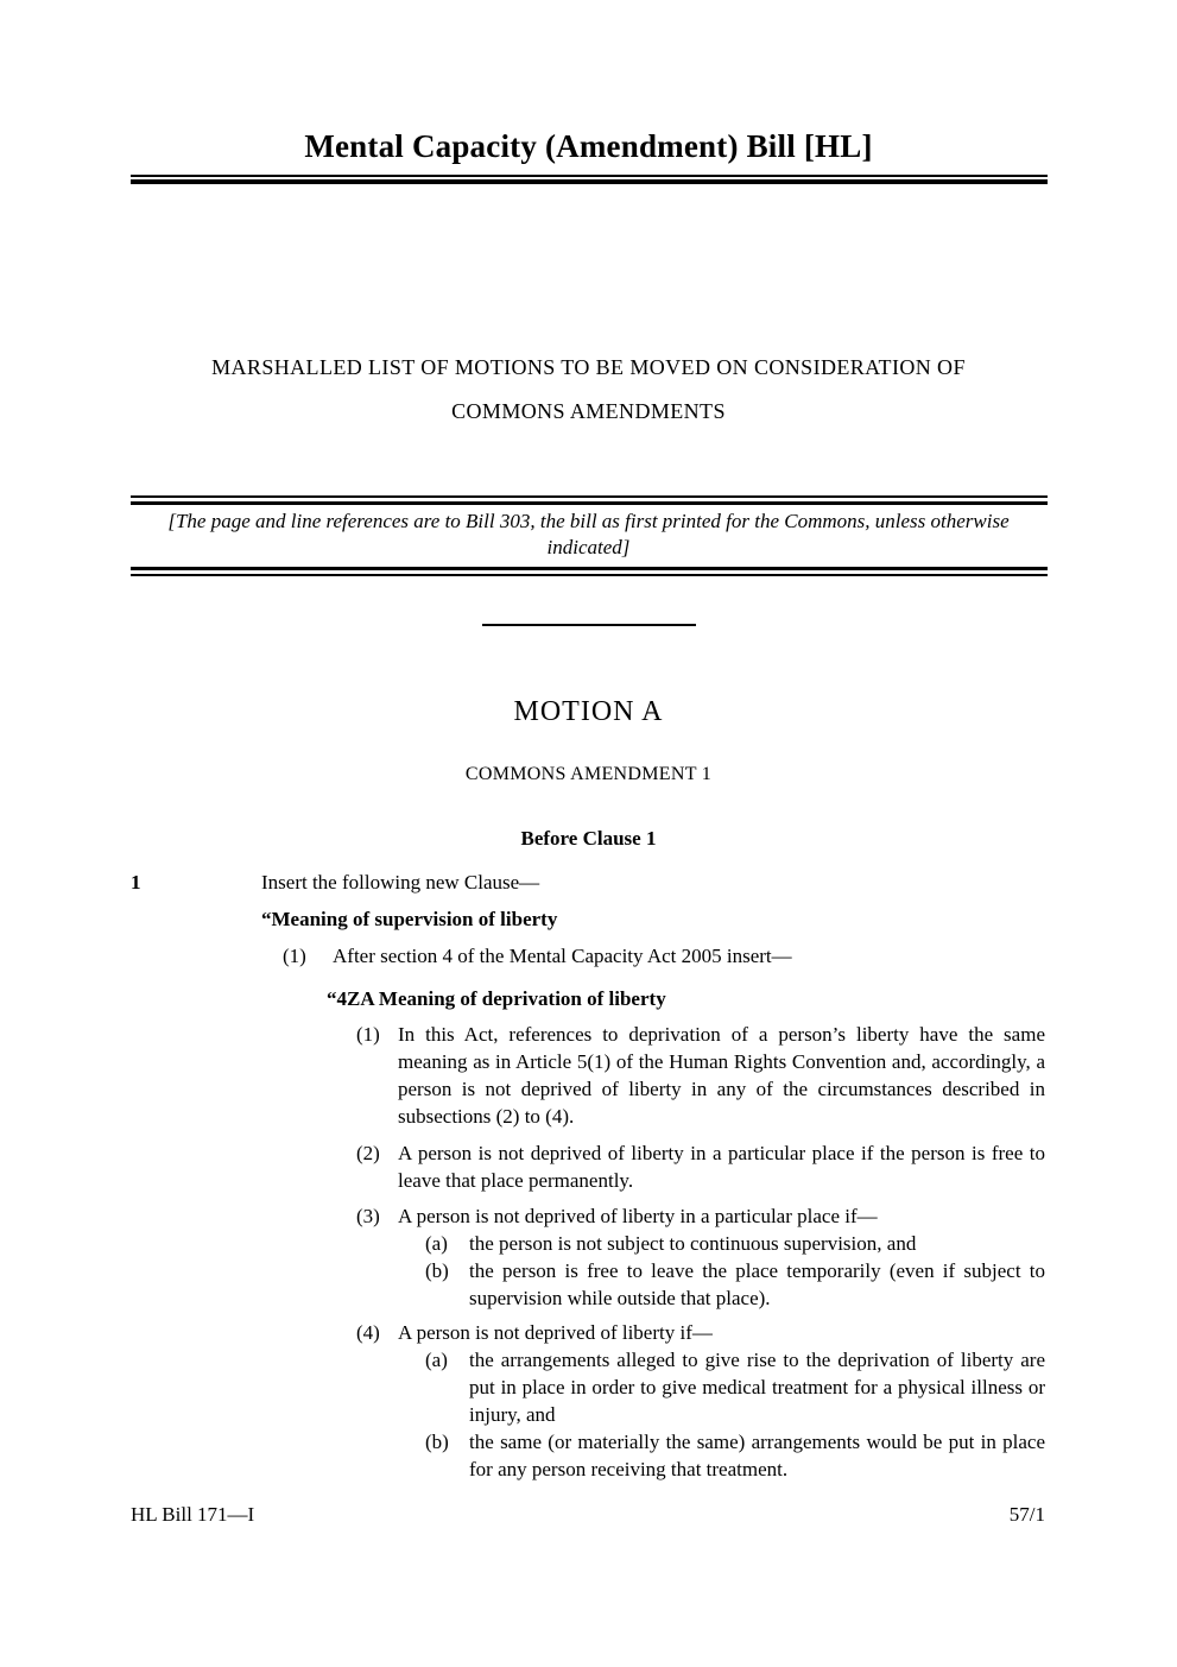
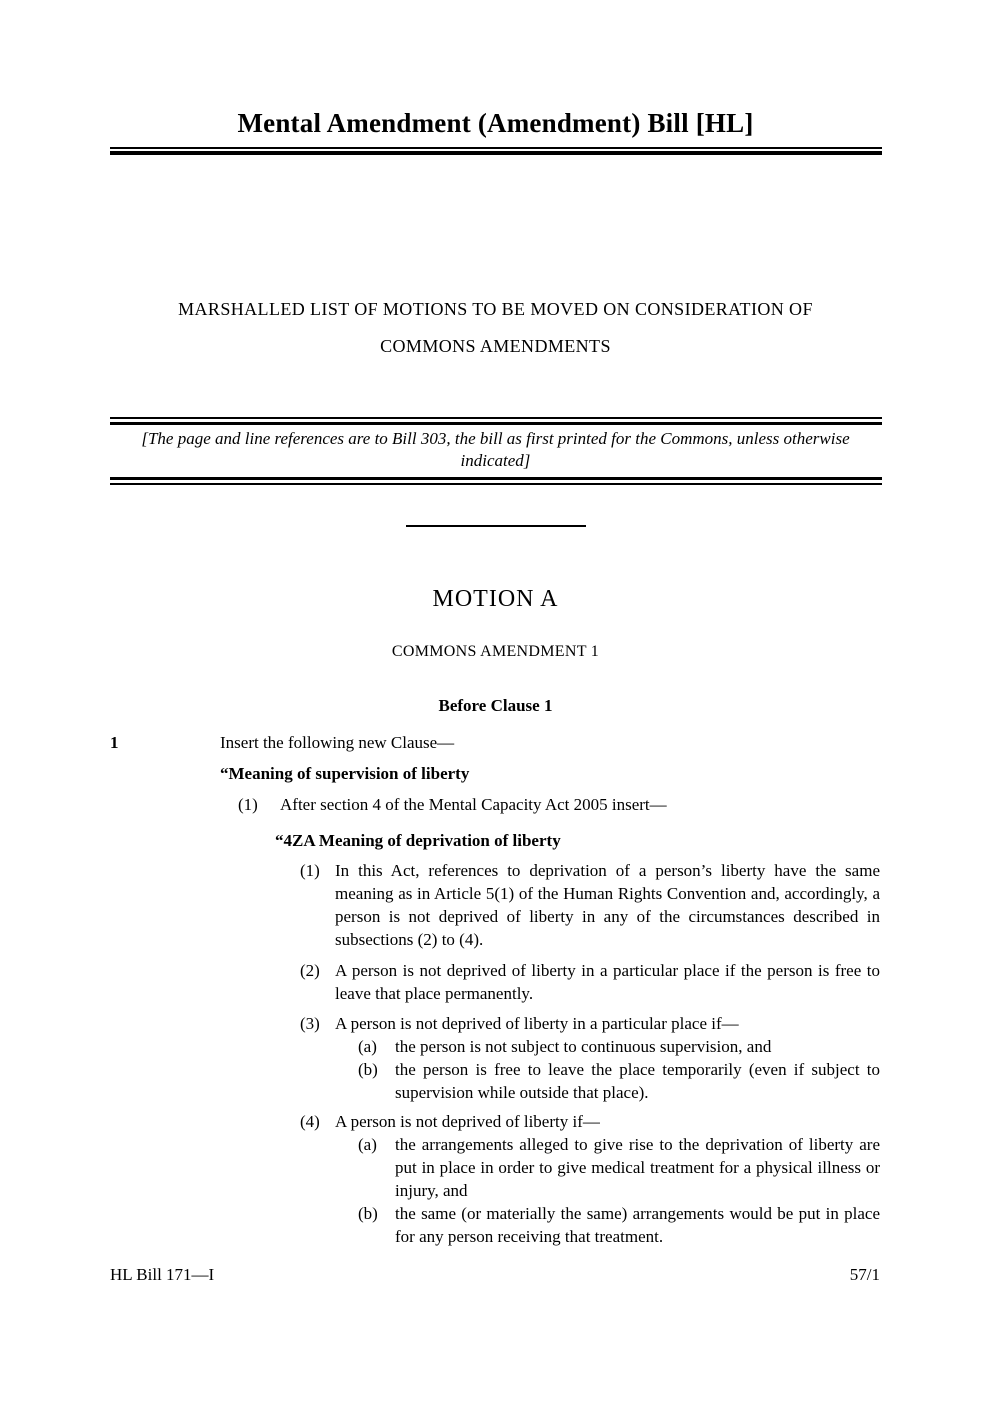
- Mental Capacity (Amendment) Bill [HL]
+ Mental Amendment (Amendment) Bill [HL]
  MARSHALLED LIST OF MOTIONS TO BE MOVED ON CONSIDERATION OF
  COMMONS AMENDMENTS
  [The page and line references are to Bill 303, the bill as first printed for the Commons, unless otherwise indicated]
  MOTION A
  COMMONS AMENDMENT 1
  Before Clause 1
  1
  Insert the following new Clause—
  “Meaning of supervision of liberty
  (1)
  After section 4 of the Mental Capacity Act 2005 insert—
  “4ZA Meaning of deprivation of liberty
  (1)
  In this Act, references to deprivation of a person’s liberty have the same meaning as in Article 5(1) of the Human Rights Convention and, accordingly, a person is not deprived of liberty in any of the circumstances described in subsections (2) to (4).
  (2)
  A person is not deprived of liberty in a particular place if the person is free to leave that place permanently.
  (3)
  A person is not deprived of liberty in a particular place if—
  (a)
  the person is not subject to continuous supervision, and
  (b)
  the person is free to leave the place temporarily (even if subject to supervision while outside that place).
  (4)
  A person is not deprived of liberty if—
  (a)
  the arrangements alleged to give rise to the deprivation of liberty are put in place in order to give medical treatment for a physical illness or injury, and
  (b)
  the same (or materially the same) arrangements would be put in place for any person receiving that treatment.
  HL Bill 171—I
  57/1
